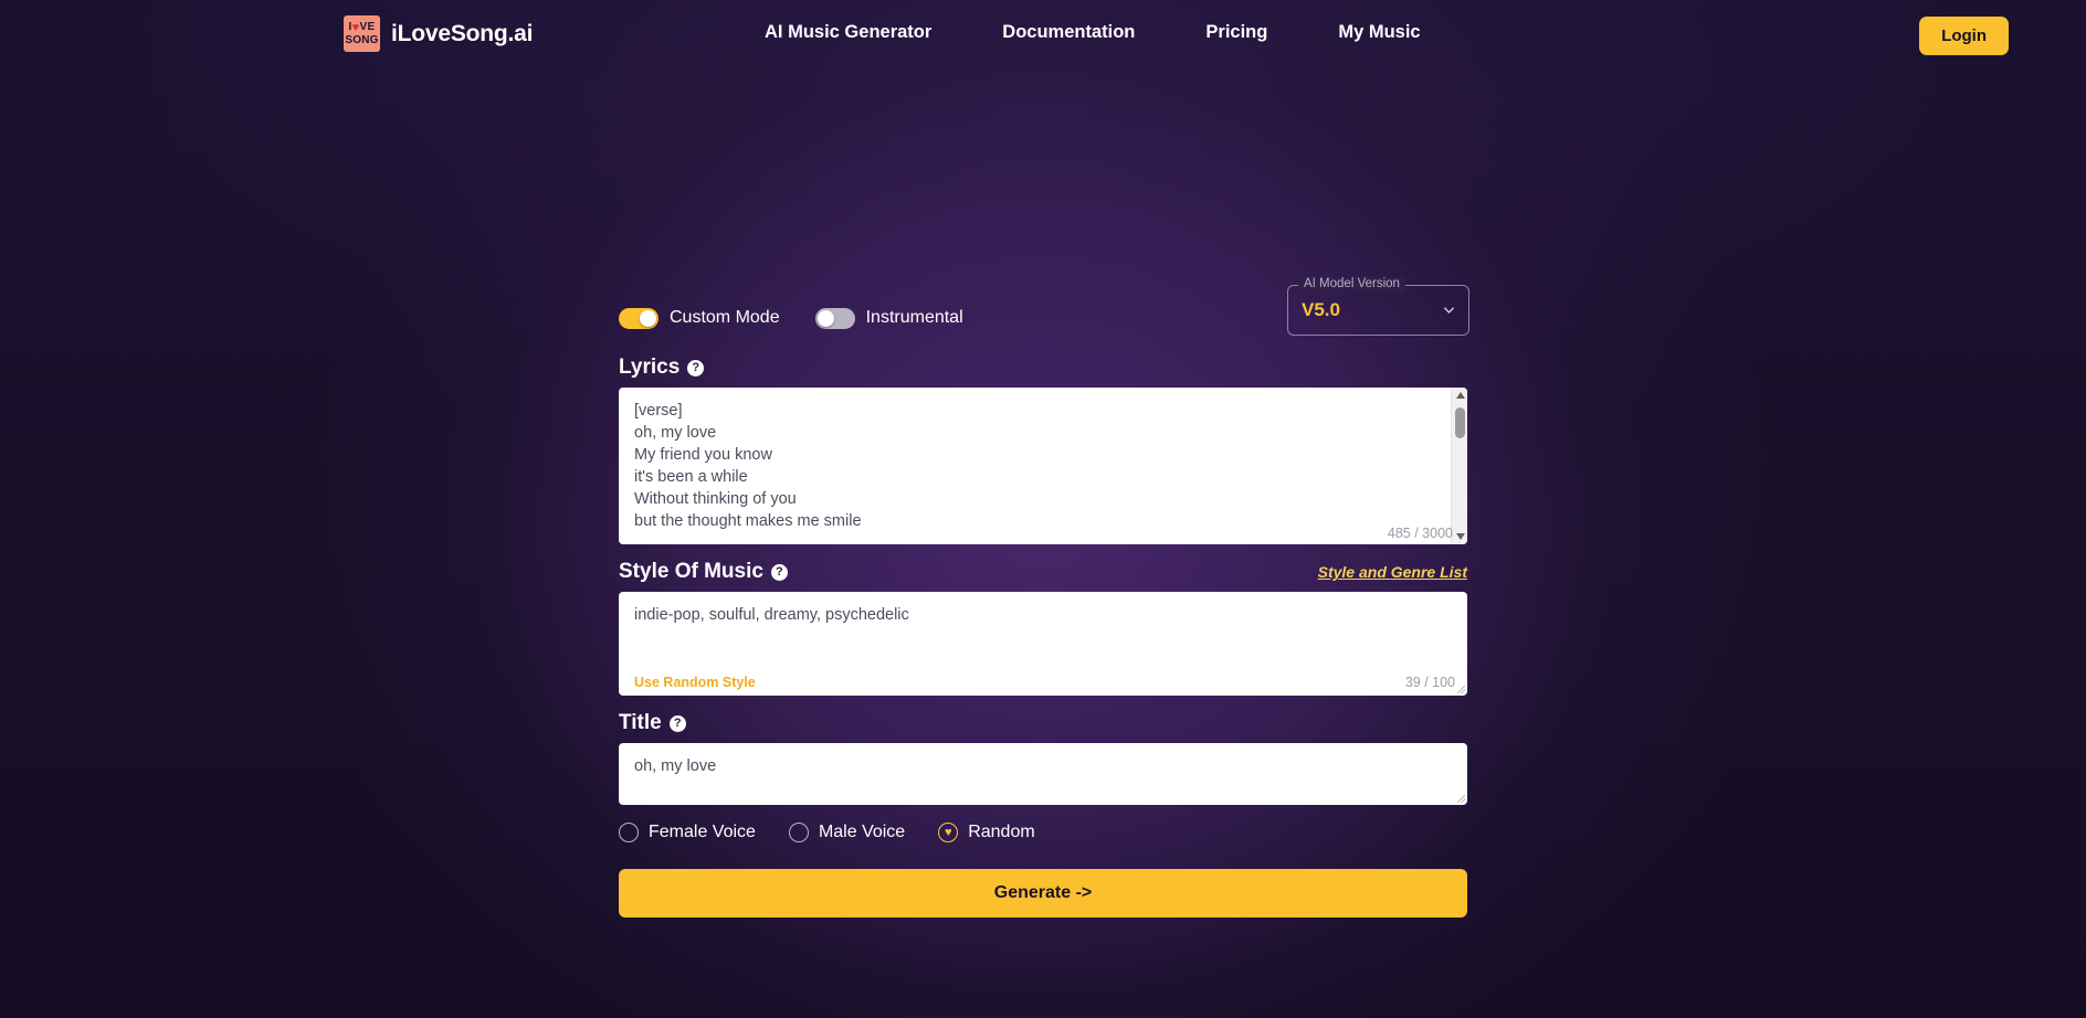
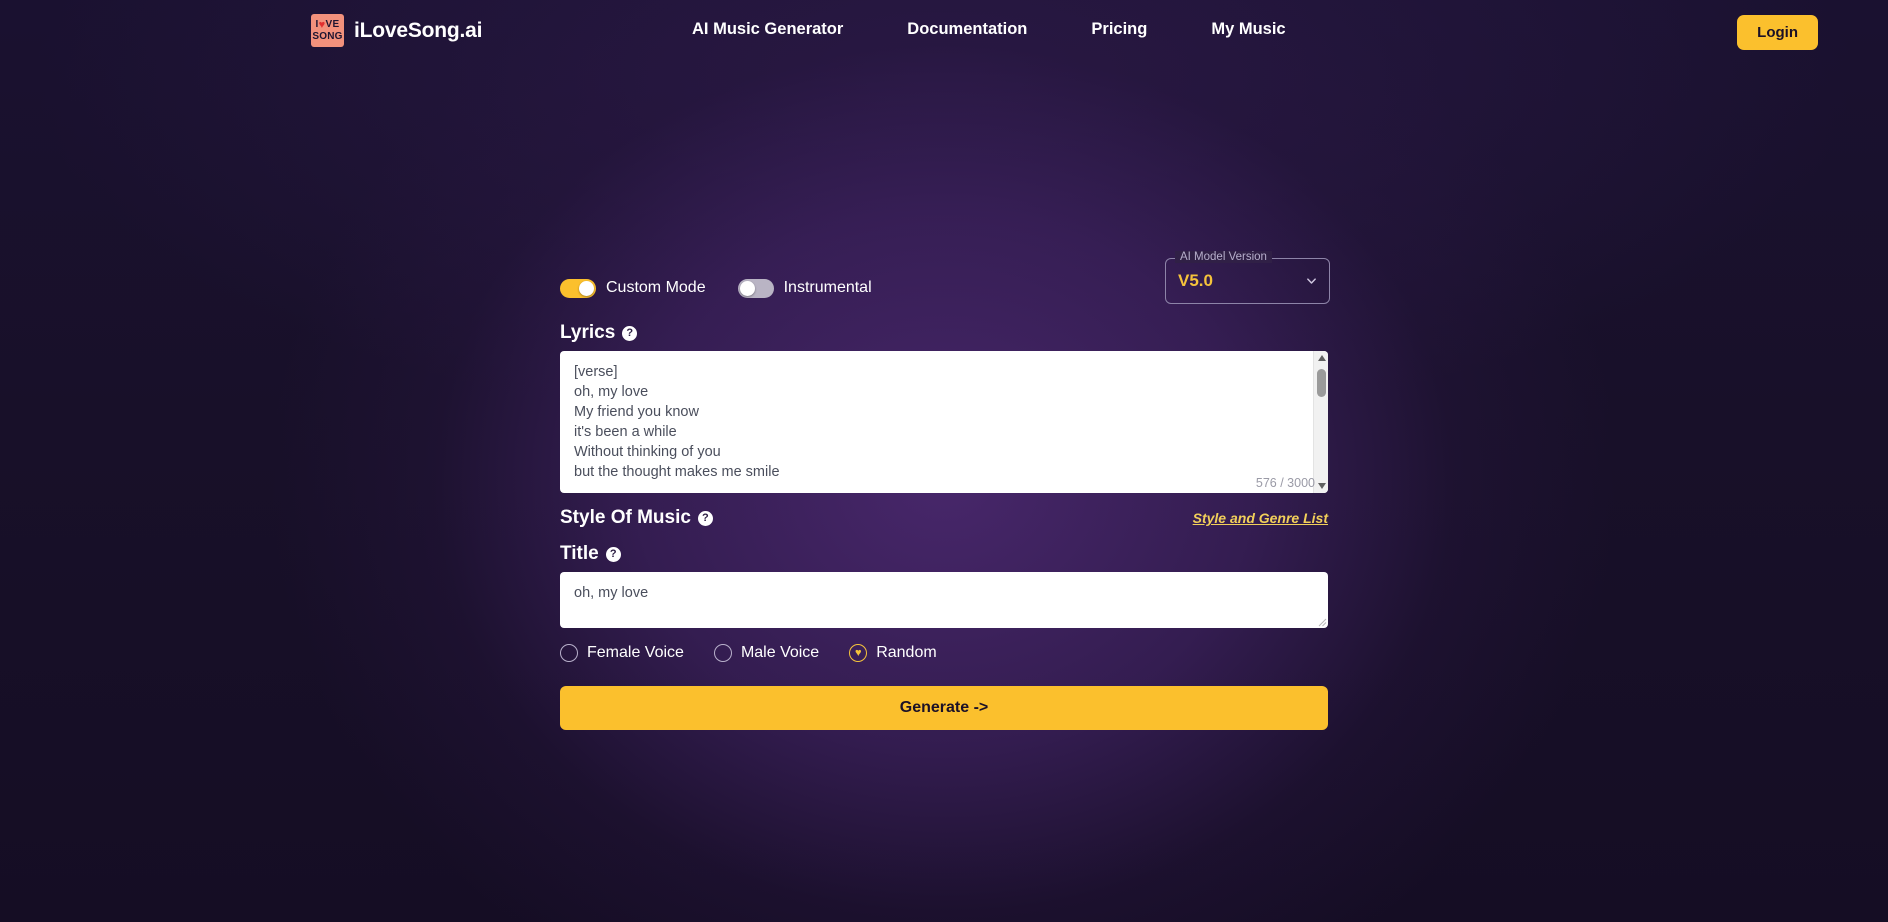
  I
  ♥
  VE
  SONG
  iLoveSong.ai
  AI Music Generator
  Documentation
  Pricing
  My Music
  Login
  Custom Mode
  Instrumental
  AI Model Version
  V5.0
  Lyrics
  ?
  [verse]
  oh, my love
  My friend you know
  it's been a while
  Without thinking of you
  but the thought makes me smile
- 485 / 3000
+ 576 / 3000
  Style Of Music
  ?
  Style and Genre List
- indie-pop, soulful, dreamy, psychedelic
- Use Random Style
- 39 / 100
  Title
  ?
  oh, my love
  Female Voice
  Male Voice
  ♥
  Random
  Generate ->
